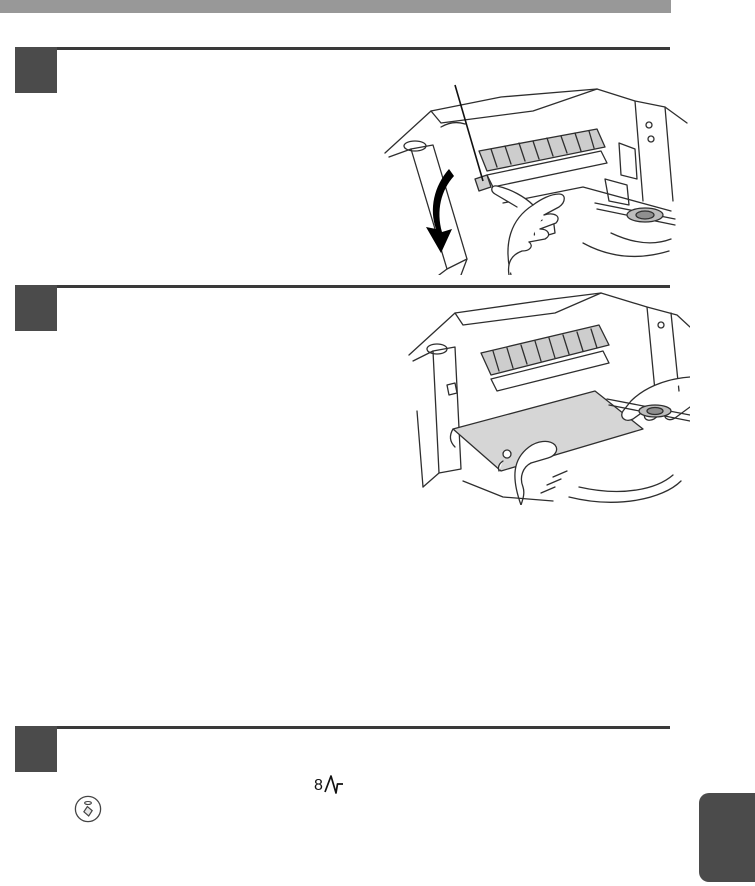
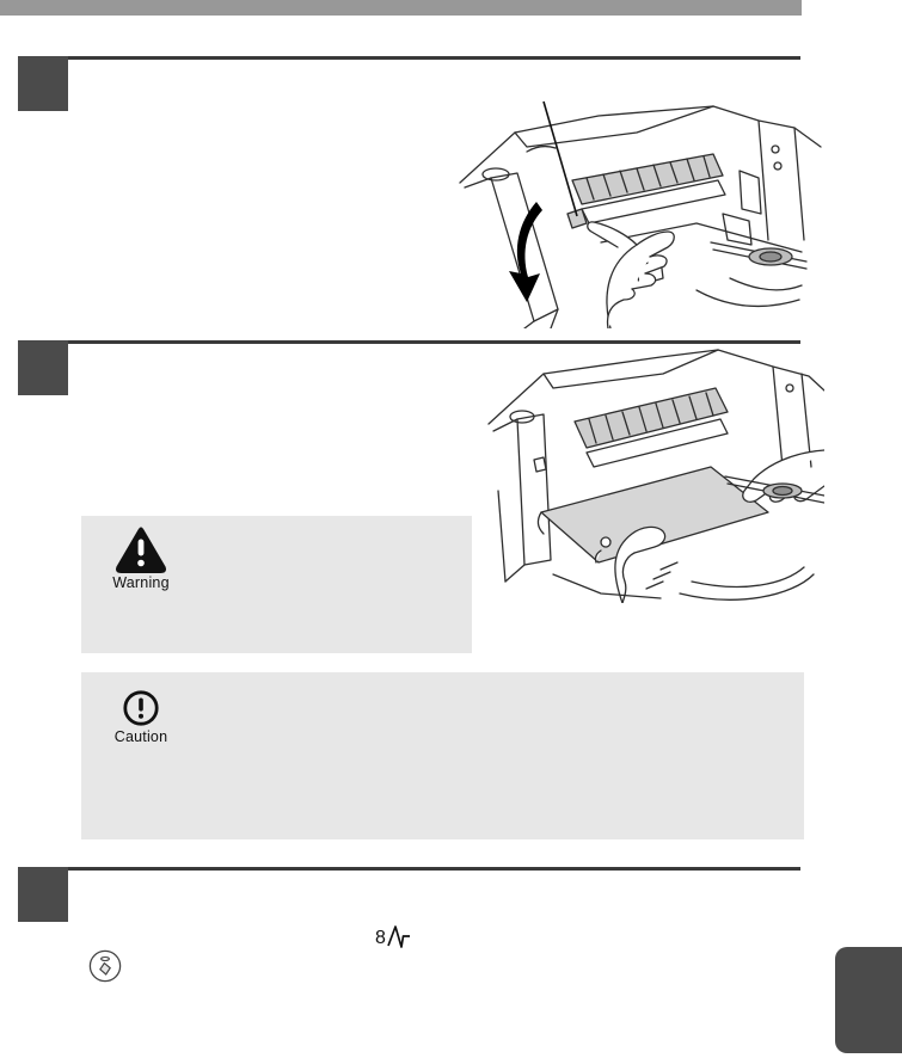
+ Warning
+ Caution
  8
